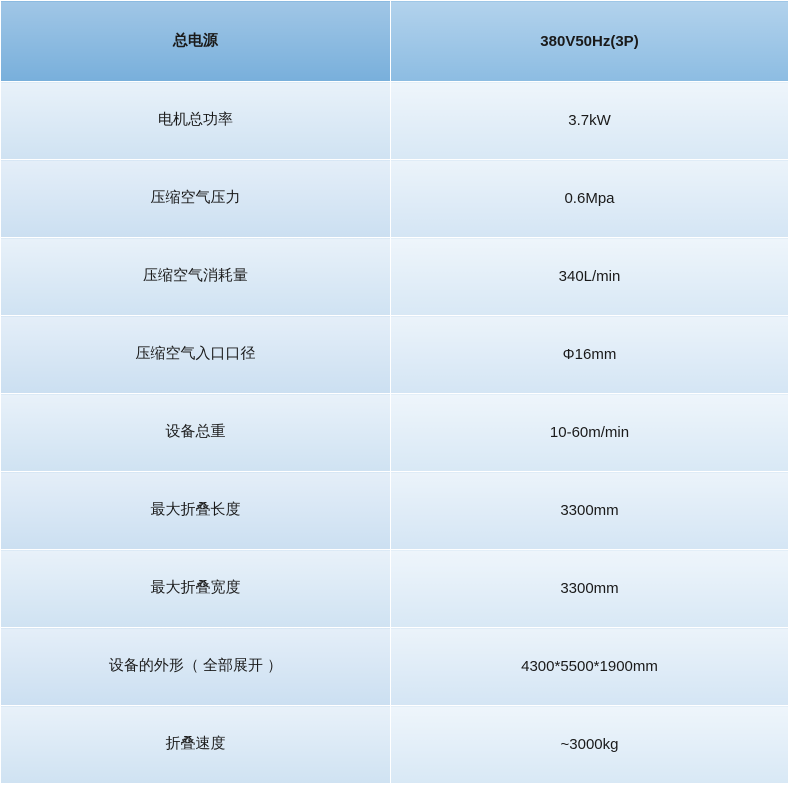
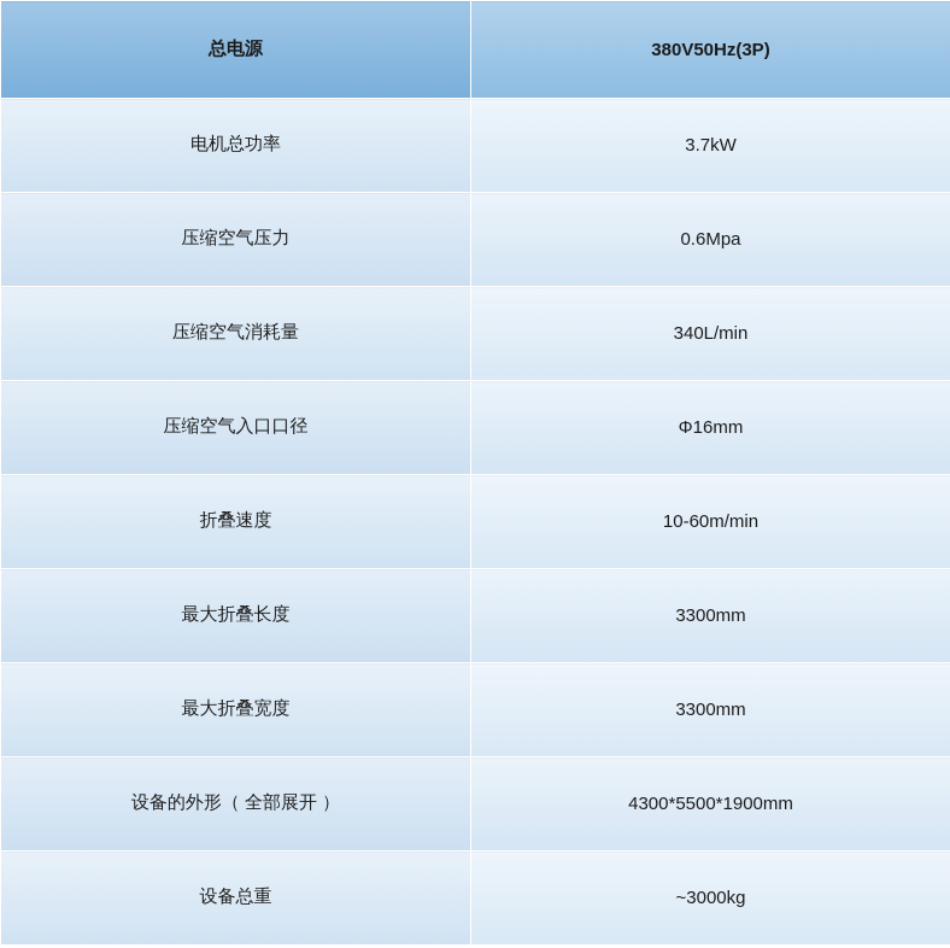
  总电源	380V50Hz(3P)
  电机总功率	3.7kW
  压缩空气压力	0.6Mpa
  压缩空气消耗量	340L/min
  压缩空气入口口径	Φ16mm
- 设备总重	10-60m/min
+ 折叠速度	10-60m/min
  最大折叠长度	3300mm
  最大折叠宽度	3300mm
  设备的外形（ 全部展开 ）	4300*5500*1900mm
- 折叠速度	~3000kg
+ 设备总重	~3000kg
